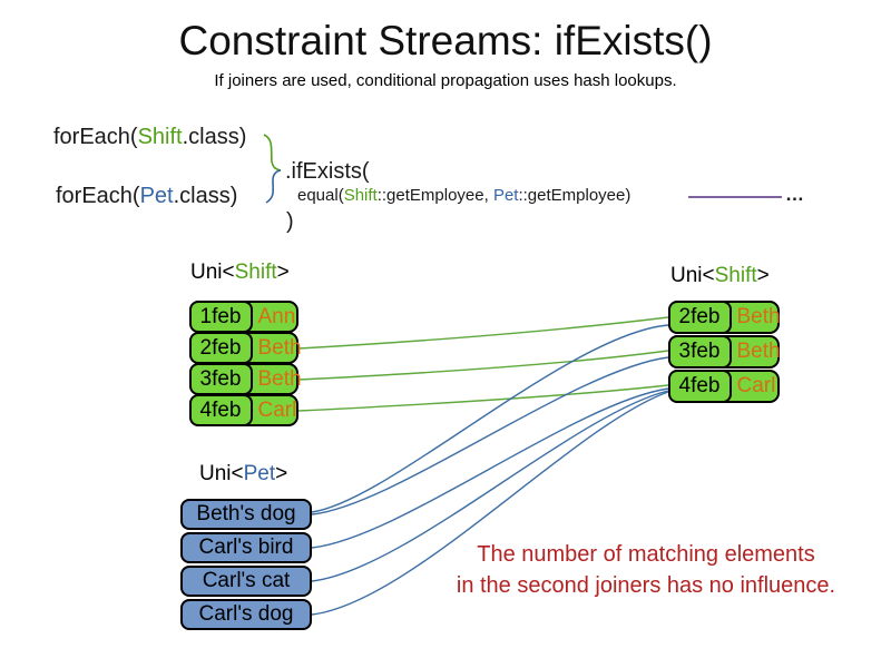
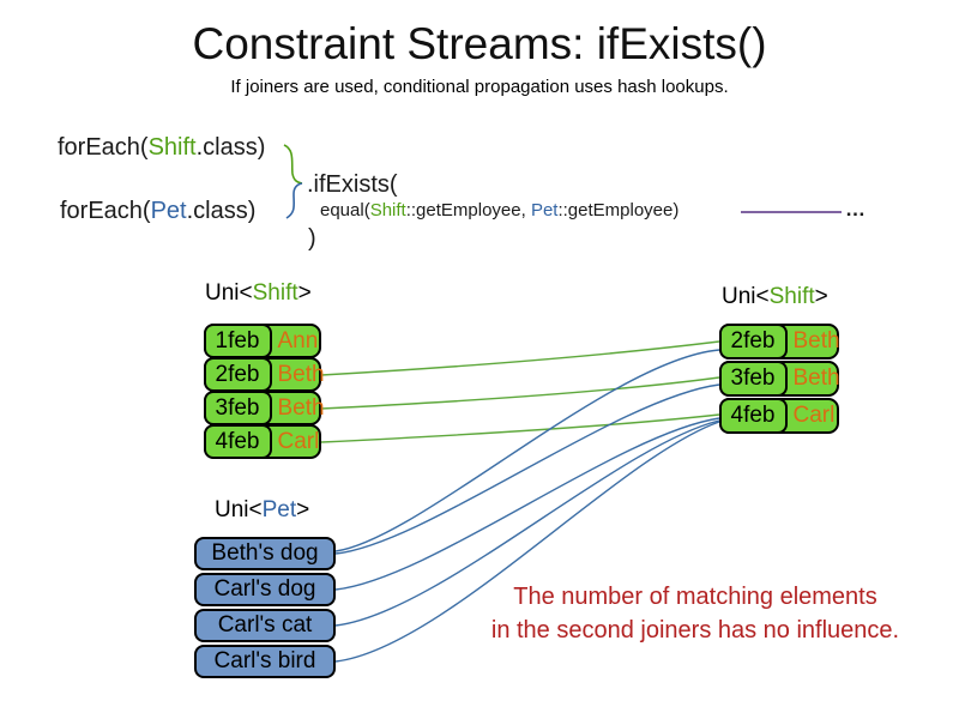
  Constraint Streams: ifExists()
  If joiners are used, conditional propagation uses hash lookups.
  forEach(Shift.class)
  forEach(Pet.class)
  .ifExists(
  equal(Shift::getEmployee, Pet::getEmployee)
  )
  …
  Uni<Shift>
  1feb
  Ann
  2feb
  Beth
  3feb
  Beth
  4feb
  Carl
  Uni<Shift>
  2feb
  Beth
  3feb
  Beth
  4feb
  Carl
  Uni<Pet>
  Beth's dog
- Carl's bird
+ Carl's dog
  Carl's cat
- Carl's dog
+ Carl's bird
  The number of matching elements
  in the second joiners has no influence.
